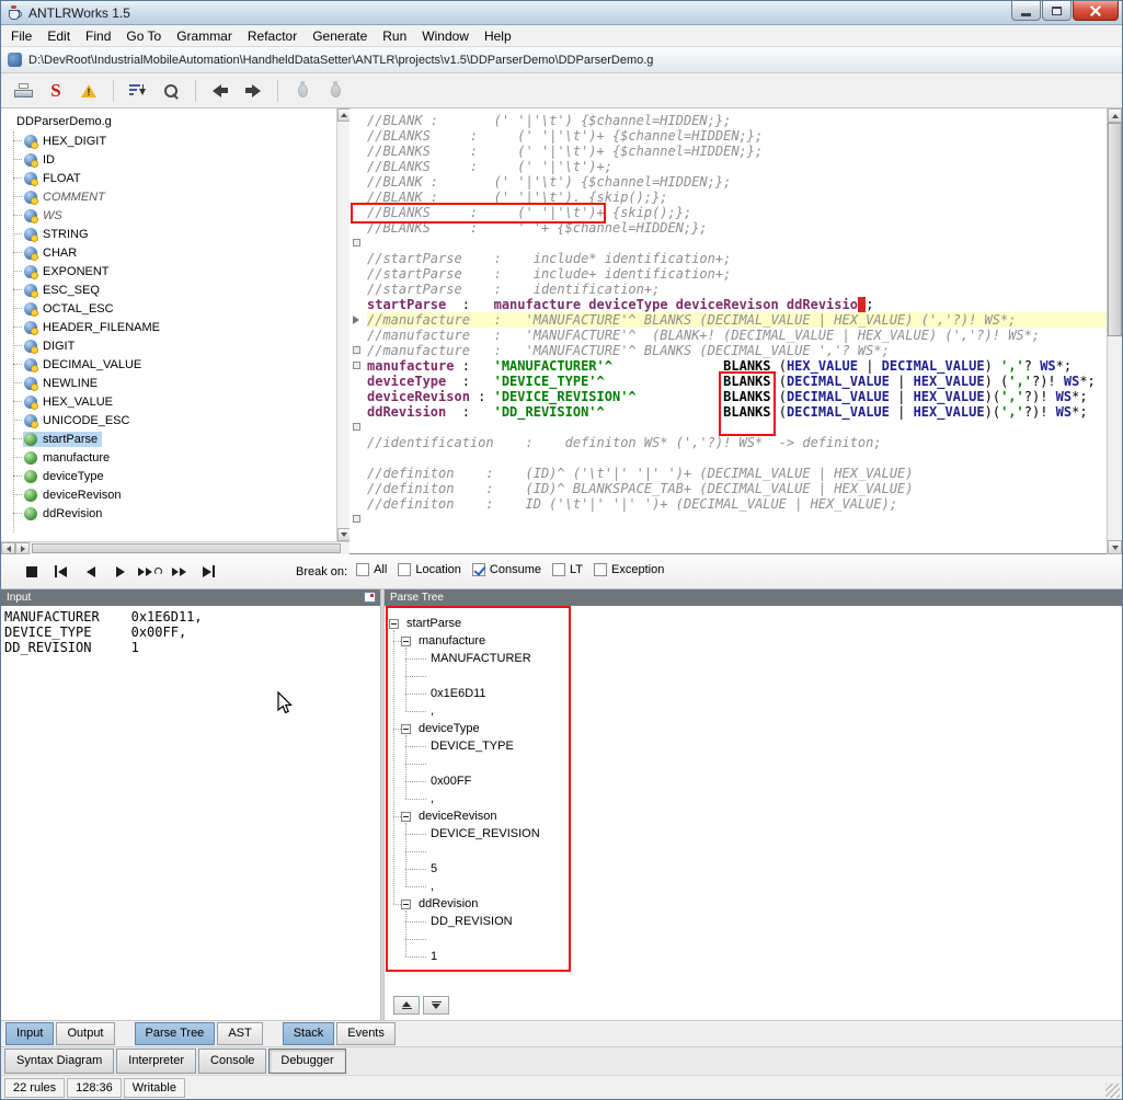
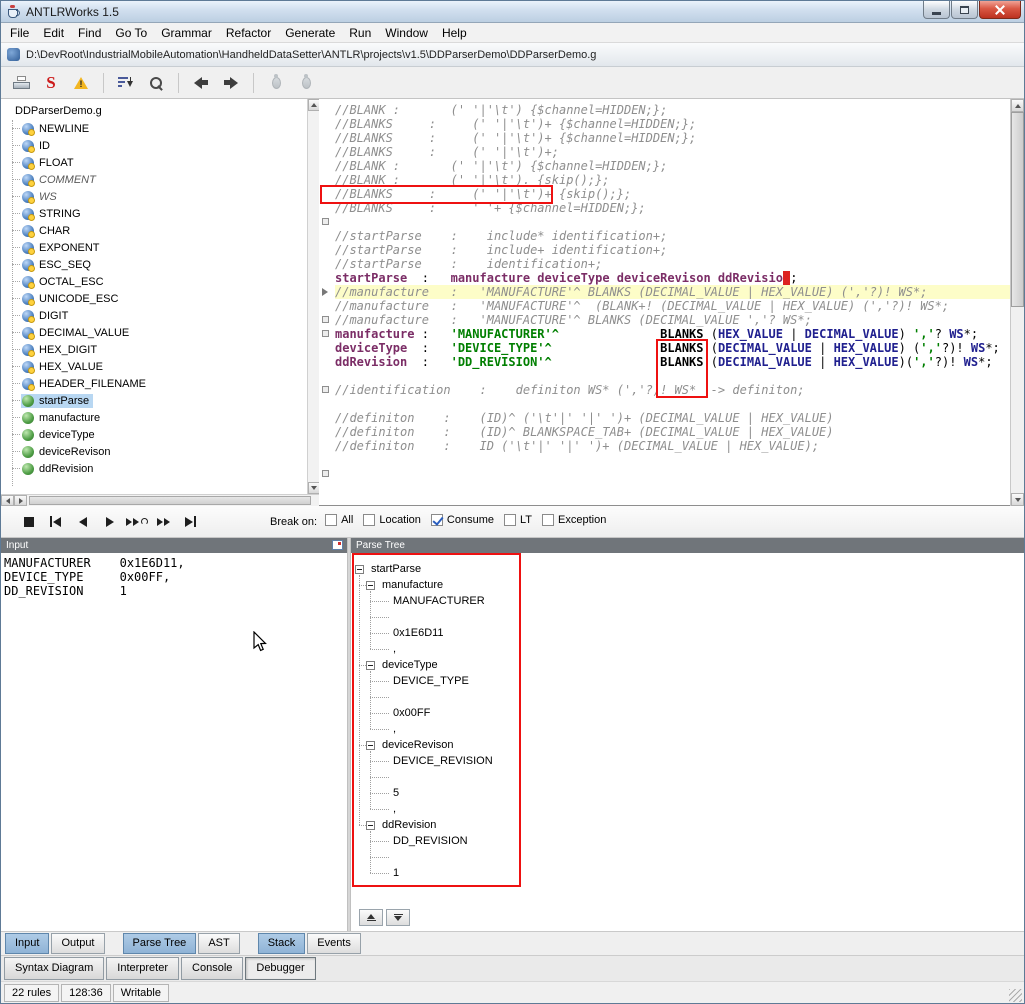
  ANTLRWorks 1.5
  File
  Edit
  Find
  Go To
  Grammar
  Refactor
  Generate
  Run
  Window
  Help
  D:\DevRoot\IndustrialMobileAutomation\HandheldDataSetter\ANTLR\projects\v1.5\DDParserDemo\DDParserDemo.g
  S
  !
  DDParserDemo.g
- HEX_DIGIT
+ NEWLINE
  ID
  FLOAT
  COMMENT
  WS
  STRING
  CHAR
  EXPONENT
  ESC_SEQ
  OCTAL_ESC
- HEADER_FILENAME
+ UNICODE_ESC
  DIGIT
  DECIMAL_VALUE
- NEWLINE
+ HEX_DIGIT
  HEX_VALUE
- UNICODE_ESC
+ HEADER_FILENAME
  startParse
  manufacture
  deviceType
  deviceRevison
  ddRevision
  //BLANK : (' '|'\t') {$channel=HIDDEN;};
  //BLANKS : (' '|'\t')+ {$channel=HIDDEN;};
  //BLANKS : (' '|'\t')+ {$channel=HIDDEN;};
  //BLANKS : (' '|'\t')+;
  //BLANK : (' '|'\t') {$channel=HIDDEN;};
  //BLANK : (' '|'\t'). {skip();};
  //BLANKS : (' '|'\t')+ {skip();};
  //BLANKS : ' '+ {$channel=HIDDEN;};
  //startParse : include* identification+;
  //startParse : include+ identification+;
  //startParse : identification+;
  startParse : manufacture deviceType deviceRevison ddRevision;
  //manufacture : 'MANUFACTURE'^ BLANKS (DECIMAL_VALUE | HEX_VALUE) (','?)! WS*;
  //manufacture : 'MANUFACTURE'^ (BLANK+! (DECIMAL_VALUE | HEX_VALUE) (','?)! WS*;
  //manufacture : 'MANUFACTURE'^ BLANKS (DECIMAL_VALUE ','? WS*;
  manufacture : 'MANUFACTURER'^ BLANKS (HEX_VALUE | DECIMAL_VALUE) ','? WS*;
  deviceType : 'DEVICE_TYPE'^ BLANKS (DECIMAL_VALUE | HEX_VALUE) (','?)! WS*;
- deviceRevison : 'DEVICE_REVISION'^ BLANKS (DECIMAL_VALUE | HEX_VALUE)(','?)! WS*;
  ddRevision : 'DD_REVISION'^ BLANKS (DECIMAL_VALUE | HEX_VALUE)(','?)! WS*;
  //identification : definiton WS* (','?)! WS* -> definiton;
  //definiton : (ID)^ ('\t'|' '|' ')+ (DECIMAL_VALUE | HEX_VALUE)
  //definiton : (ID)^ BLANKSPACE_TAB+ (DECIMAL_VALUE | HEX_VALUE)
  //definiton : ID ('\t'|' '|' ')+ (DECIMAL_VALUE | HEX_VALUE);
  Break on:
  All
  Location
  Consume
  LT
  Exception
  Input
  MANUFACTURER 0x1E6D11,
  DEVICE_TYPE 0x00FF,
  DD_REVISION 1
  Parse Tree
  startParse
  manufacture
  MANUFACTURER
  0x1E6D11
  ,
  deviceType
  DEVICE_TYPE
  0x00FF
  ,
  deviceRevison
  DEVICE_REVISION
  5
  ,
  ddRevision
  DD_REVISION
  1
  Input
  Output
  Parse Tree
  AST
  Stack
  Events
  Syntax Diagram
  Interpreter
  Console
  Debugger
  22 rules
  128:36
  Writable
